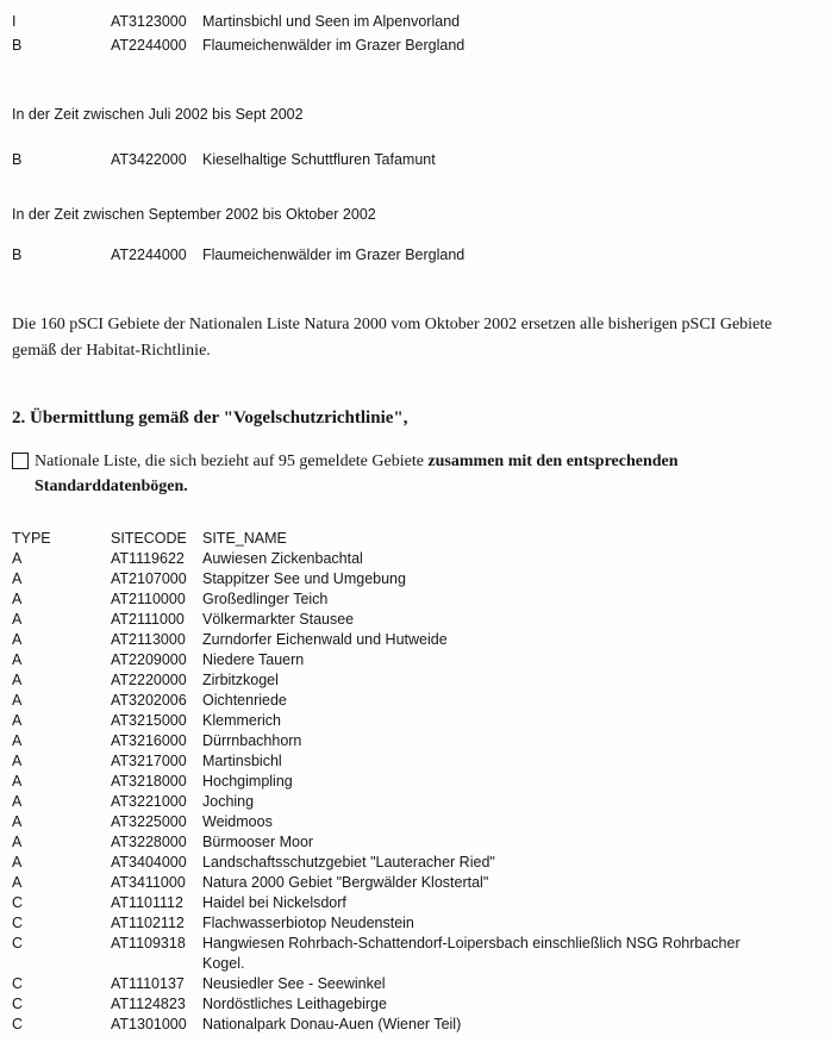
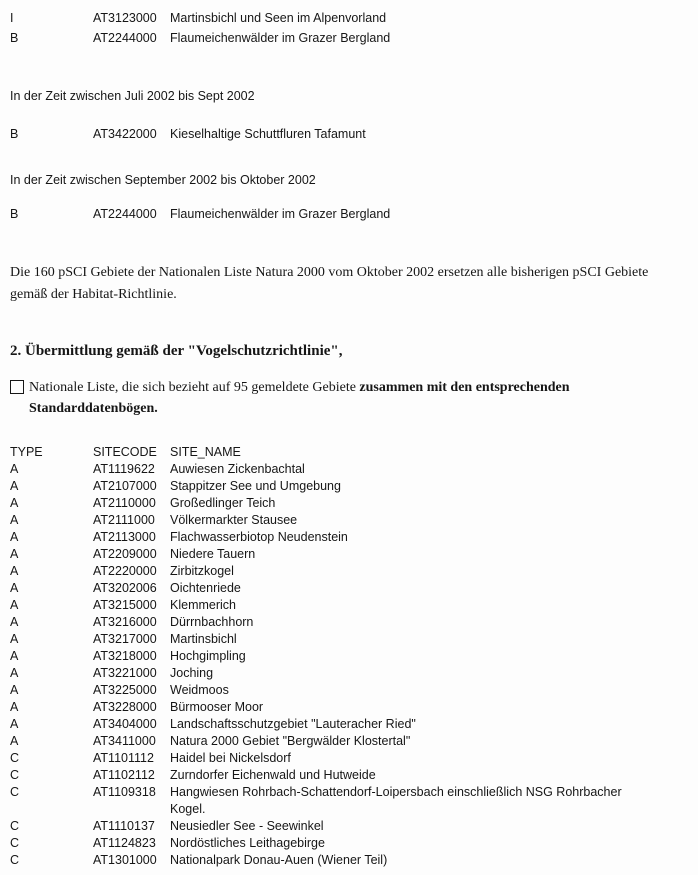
  I
  AT3123000
  Martinsbichl und Seen im Alpenvorland
  B
  AT2244000
  Flaumeichenwälder im Grazer Bergland
  In der Zeit zwischen Juli 2002 bis Sept 2002
  B
  AT3422000
  Kieselhaltige Schuttfluren Tafamunt
  In der Zeit zwischen September 2002 bis Oktober 2002
  B
  AT2244000
  Flaumeichenwälder im Grazer Bergland
  Die 160 pSCI Gebiete der Nationalen Liste Natura 2000 vom Oktober 2002 ersetzen alle bisherigen pSCI Gebiete gemäß der Habitat-Richtlinie.
  2. Übermittlung gemäß der "Vogelschutzrichtlinie",
  Nationale Liste, die sich bezieht auf 95 gemeldete Gebiete zusammen mit den entsprechenden Standarddatenbögen.
  TYPE
  SITECODE
  SITE_NAME
  A
  AT1119622
  Auwiesen Zickenbachtal
  A
  AT2107000
  Stappitzer See und Umgebung
  A
  AT2110000
  Großedlinger Teich
  A
  AT2111000
  Völkermarkter Stausee
  A
  AT2113000
- Zurndorfer Eichenwald und Hutweide
+ Flachwasserbiotop Neudenstein
  A
  AT2209000
  Niedere Tauern
  A
  AT2220000
  Zirbitzkogel
  A
  AT3202006
  Oichtenriede
  A
  AT3215000
  Klemmerich
  A
  AT3216000
  Dürrnbachhorn
  A
  AT3217000
  Martinsbichl
  A
  AT3218000
  Hochgimpling
  A
  AT3221000
  Joching
  A
  AT3225000
  Weidmoos
  A
  AT3228000
  Bürmooser Moor
  A
  AT3404000
  Landschaftsschutzgebiet "Lauteracher Ried"
  A
  AT3411000
  Natura 2000 Gebiet "Bergwälder Klostertal"
  C
  AT1101112
  Haidel bei Nickelsdorf
  C
  AT1102112
- Flachwasserbiotop Neudenstein
+ Zurndorfer Eichenwald und Hutweide
  C
  AT1109318
  Hangwiesen Rohrbach-Schattendorf-Loipersbach einschließlich NSG Rohrbacher
  Kogel.
  C
  AT1110137
  Neusiedler See - Seewinkel
  C
  AT1124823
  Nordöstliches Leithagebirge
  C
  AT1301000
  Nationalpark Donau-Auen (Wiener Teil)
